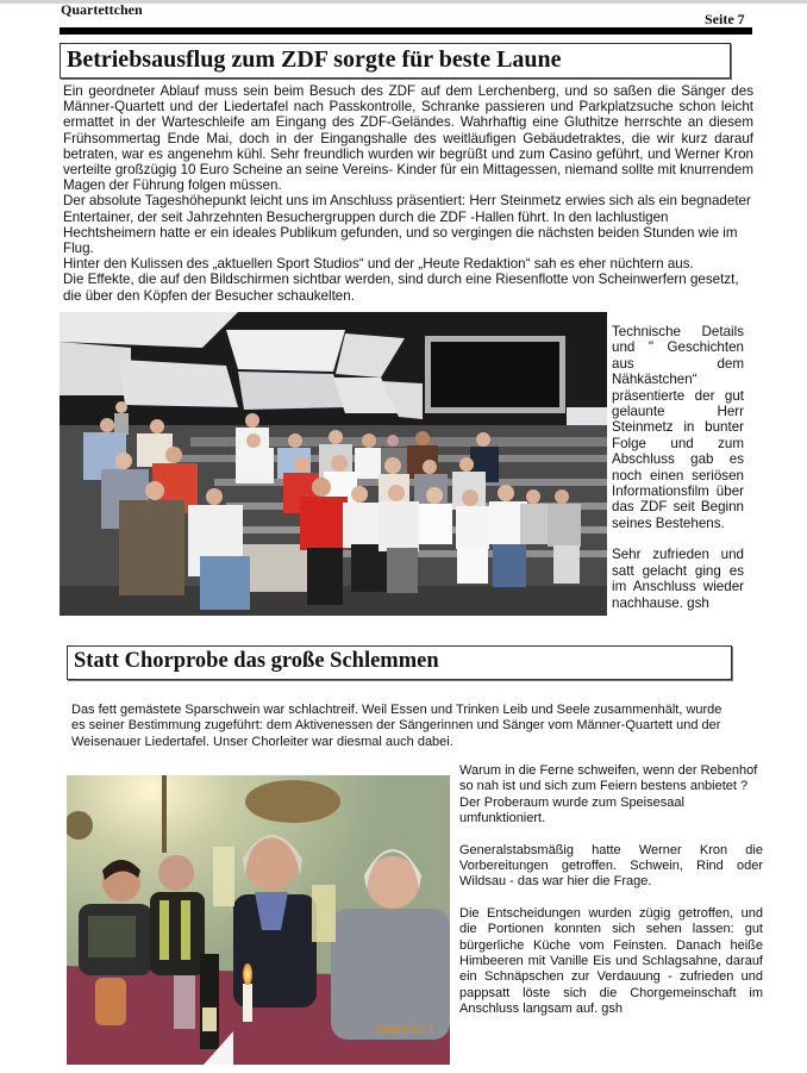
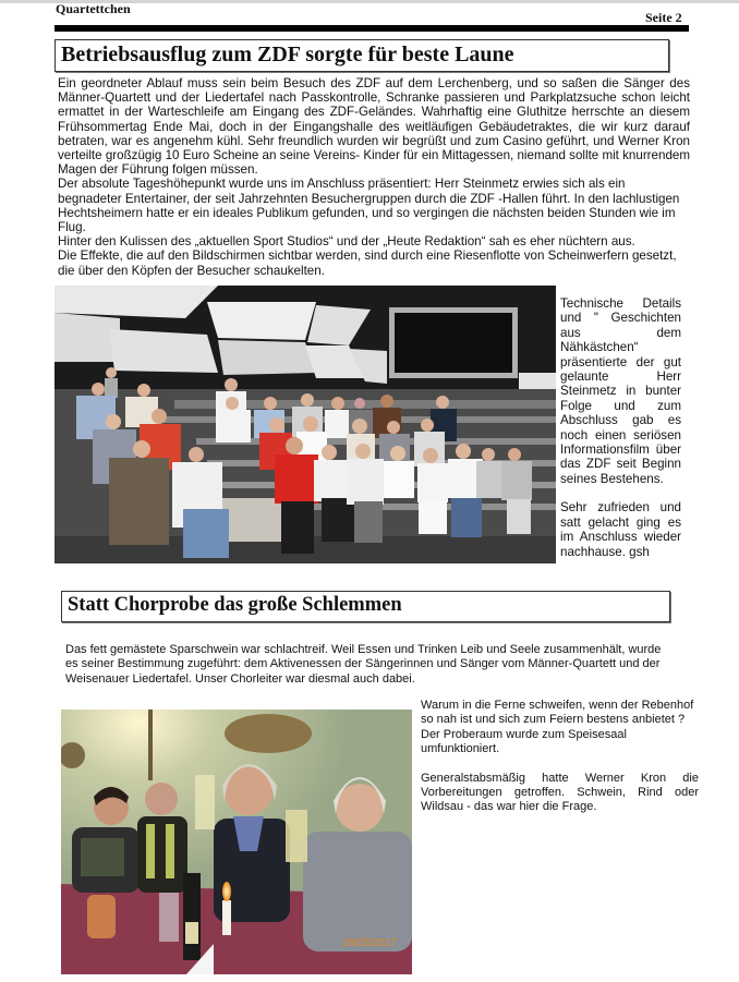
  Quartettchen
- Seite 7
+ Seite 2
  Betriebsausflug zum ZDF sorgte für beste Laune
  Ein geordneter Ablauf muss sein beim Besuch des ZDF auf dem Lerchenberg, und so saßen die Sänger des Männer-Quartett und der Liedertafel nach Passkontrolle, Schranke passieren und Parkplatzsuche schon leicht ermattet in der Warteschleife am Eingang des ZDF-Geländes. Wahrhaftig eine Gluthitze herrschte an diesem Frühsommertag Ende Mai, doch in der Eingangshalle des weitläufigen Gebäudetraktes, die wir kurz darauf betraten, war es angenehm kühl. Sehr freundlich wurden wir begrüßt und zum Casino geführt, und Werner Kron verteilte großzügig 10 Euro Scheine an seine Vereins- Kinder für ein Mittagessen, niemand sollte mit knurrendem Magen der Führung folgen müssen.
- Der absolute Tageshöhepunkt leicht uns im Anschluss präsentiert: Herr Steinmetz erwies sich als ein begnadeter Entertainer, der seit Jahrzehnten Besuchergruppen durch die ZDF -Hallen führt. In den lachlustigen Hechtsheimern hatte er ein ideales Publikum gefunden, und so vergingen die nächsten beiden Stunden wie im Flug.
+ Der absolute Tageshöhepunkt wurde uns im Anschluss präsentiert: Herr Steinmetz erwies sich als ein begnadeter Entertainer, der seit Jahrzehnten Besuchergruppen durch die ZDF -Hallen führt. In den lachlustigen Hechtsheimern hatte er ein ideales Publikum gefunden, und so vergingen die nächsten beiden Stunden wie im Flug.
  Hinter den Kulissen des „aktuellen Sport Studios“ und der „Heute Redaktion“ sah es eher nüchtern aus.
  Die Effekte, die auf den Bildschirmen sichtbar werden, sind durch eine Riesenflotte von Scheinwerfern gesetzt, die über den Köpfen der Besucher schaukelten.
  Technische Details und " Geschichten aus dem Nähkästchen“ präsentierte der gut gelaunte Herr Steinmetz in bunter Folge und zum Abschluss gab es noch einen seriösen Informationsfilm über das ZDF seit Beginn seines Bestehens.
  Sehr zufrieden und satt gelacht ging es im Anschluss wieder nachhause. gsh
  Statt Chorprobe das große Schlemmen
  Das fett gemästete Sparschwein war schlachtreif. Weil Essen und Trinken Leib und Seele zusammenhält, wurde es seiner Bestimmung zugeführt: dem Aktivenessen der Sängerinnen und Sänger vom Männer-Quartett und der Weisenauer Liedertafel. Unser Chorleiter war diesmal auch dabei.
  28/03/2017
  Warum in die Ferne schweifen, wenn der Rebenhof so nah ist und sich zum Feiern bestens anbietet ?
  Der Proberaum wurde zum Speisesaal umfunktioniert.
  Generalstabsmäßig hatte Werner Kron die Vorbereitungen getroffen. Schwein, Rind oder Wildsau - das war hier die Frage.
- Die Entscheidungen wurden zügig getroffen, und die Portionen konnten sich sehen lassen: gut bürgerliche Küche vom Feinsten. Danach heiße Himbeeren mit Vanille Eis und Schlagsahne, darauf ein Schnäpschen zur Verdauung - zufrieden und pappsatt löste sich die Chorgemeinschaft im Anschluss langsam auf. gsh
